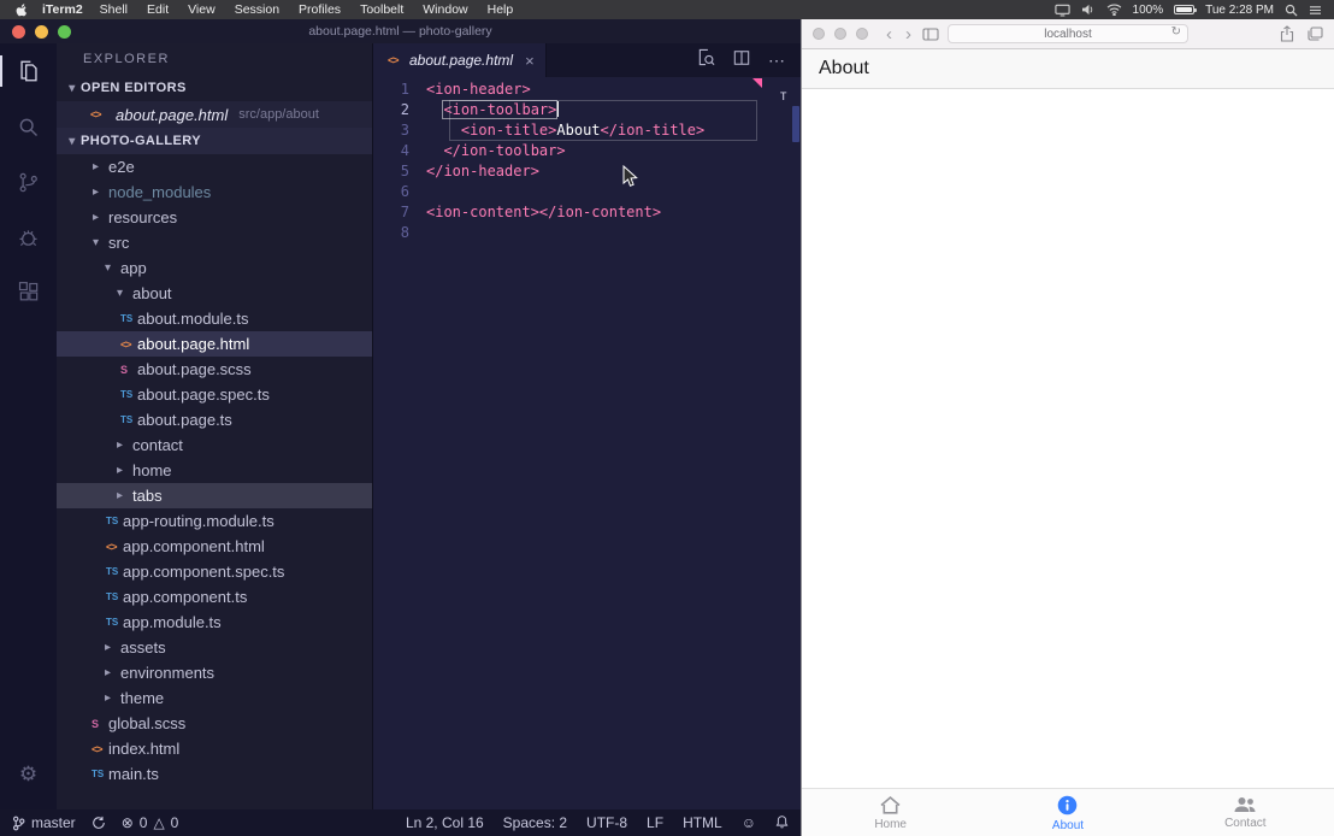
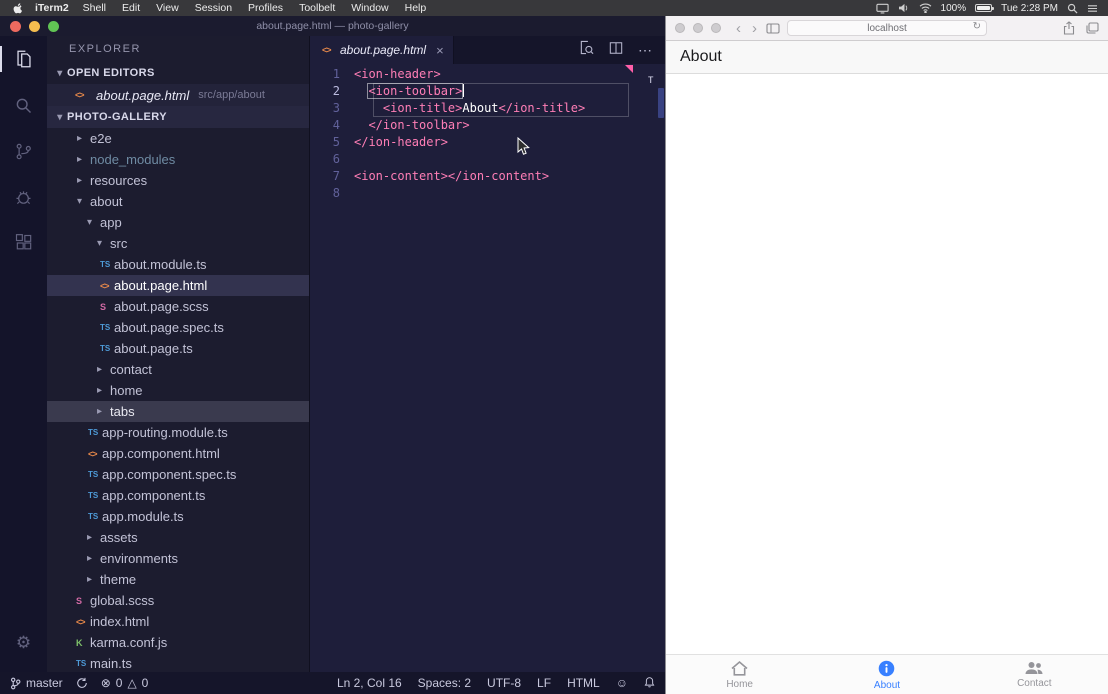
  iTerm2
  Shell
  Edit
  View
  Session
  Profiles
  Toolbelt
  Window
  Help
  100%
  Tue 2:28 PM
  about.page.html — photo-gallery
  ⚙
  EXPLORER
  ▾
  OPEN EDITORS
  <>
  about.page.html
  src/app/about
  ▾
  PHOTO-GALLERY
  ▸
  e2e
  ▸
  node_modules
  ▸
  resources
  ▾
- src
+ about
  ▾
  app
  ▾
- about
+ src
  TS
  about.module.ts
  <>
  about.page.html
  S
  about.page.scss
  TS
  about.page.spec.ts
  TS
  about.page.ts
  ▸
  contact
  ▸
  home
  ▸
  tabs
  TS
  app-routing.module.ts
  <>
  app.component.html
  TS
  app.component.spec.ts
  TS
  app.component.ts
  TS
  app.module.ts
  ▸
  assets
  ▸
  environments
  ▸
  theme
  S
  global.scss
  <>
  index.html
+ K
+ karma.conf.js
  TS
  main.ts
  <>
  about.page.html
  ×
  ⋯
  1
  <ion-header>
  2
  <ion-toolbar>
  3
  <ion-title>About</ion-title>
  4
  </ion-toolbar>
  5
  </ion-header>
  6
  7
  <ion-content></ion-content>
  8
  T
  master
  ⊗
  0
  △
  0
  Ln 2, Col 16
  Spaces: 2
  UTF-8
  LF
  HTML
  ☺
  ‹
  ›
  localhost
  ↻
  About
  Home
  About
  Contact
